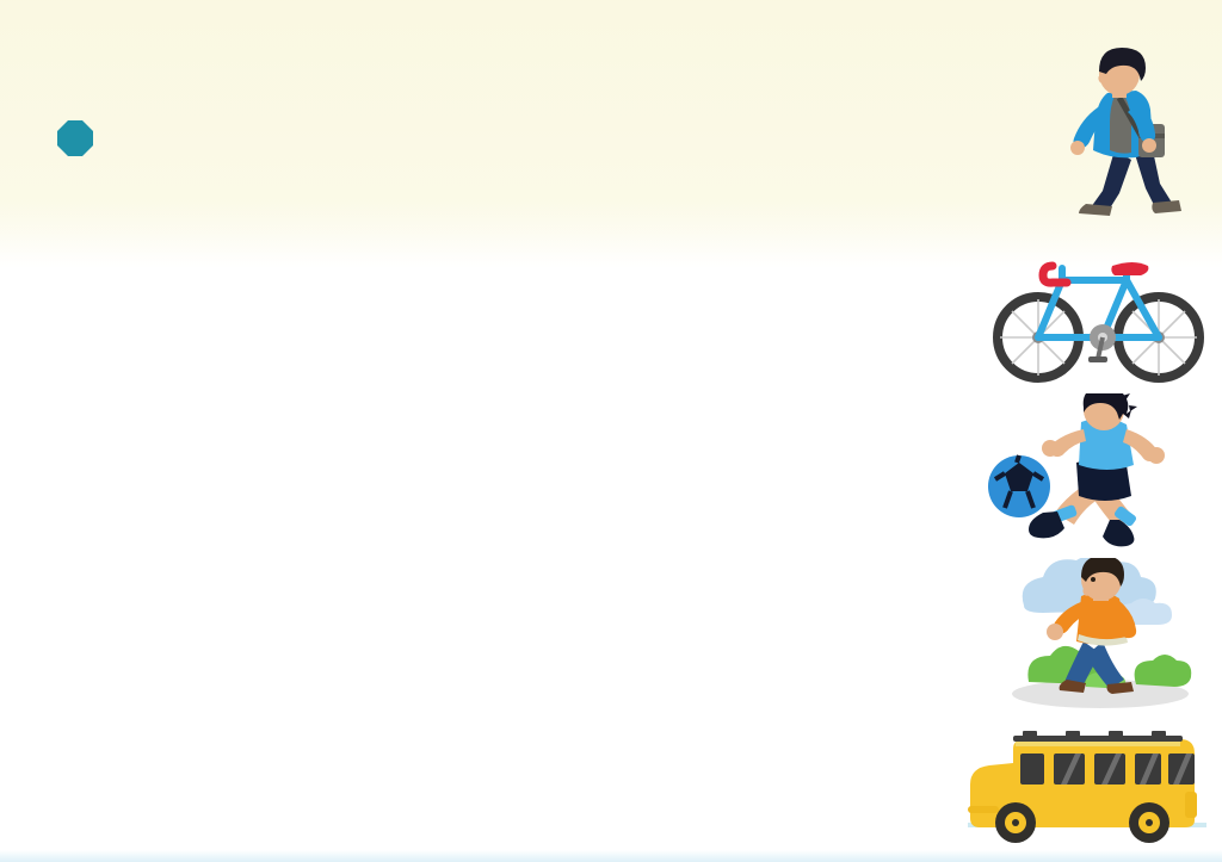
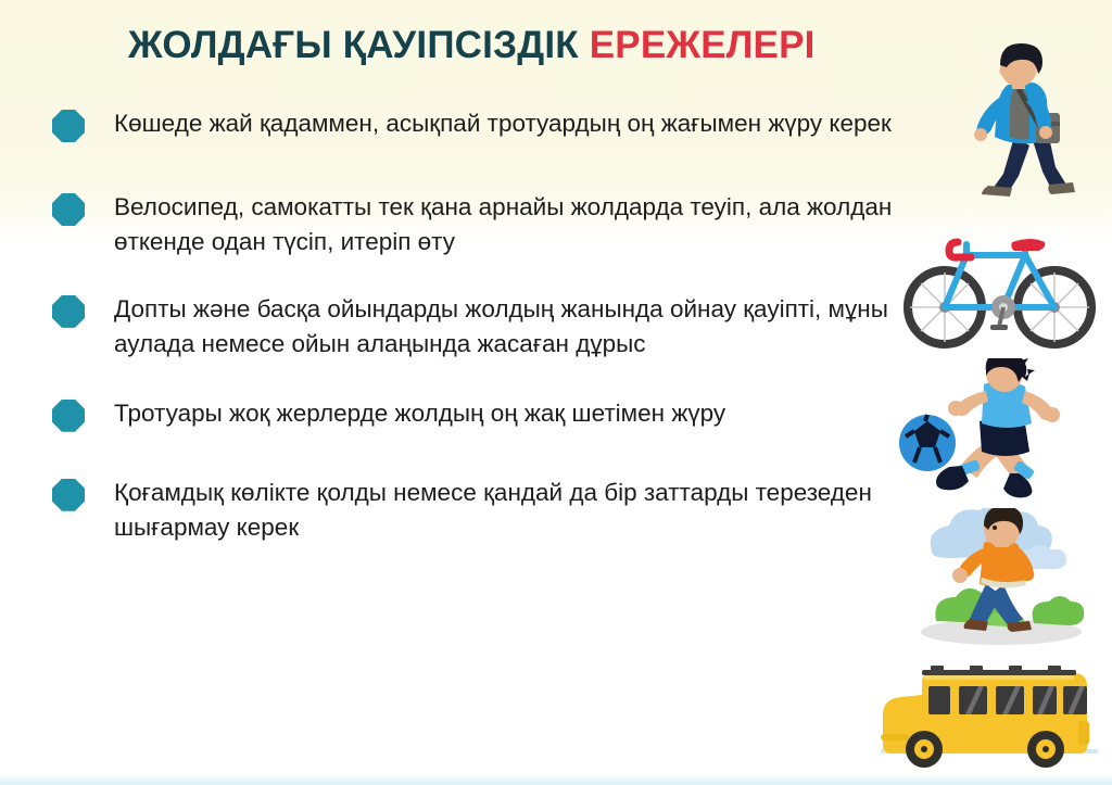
+ ЖОЛДАҒЫ ҚАУІПСІЗДІК ЕРЕЖЕЛЕРІ
+ Көшеде жай қадаммен, асықпай тротуардың оң жағымен жүру керек
+ Велосипед, самокатты тек қана арнайы жолдарда теуіп, ала жолдан өткенде одан түсіп, итеріп өту
+ Допты және басқа ойындарды жолдың жанында ойнау қауіпті, мұны аулада немесе ойын алаңында жасаған дұрыс
+ Тротуары жоқ жерлерде жолдың оң жақ шетімен жүру
+ Қоғамдық көлікте қолды немесе қандай да бір заттарды терезеден шығармау керек
